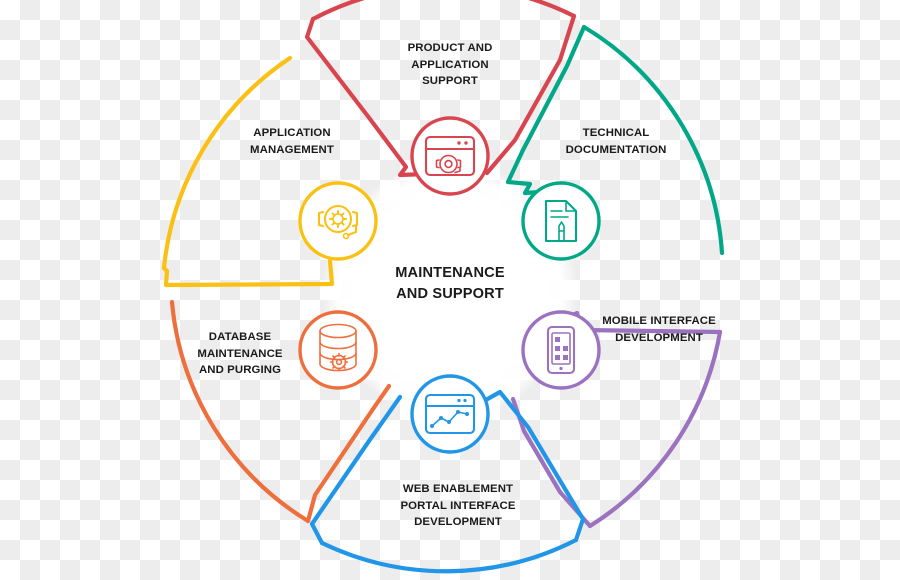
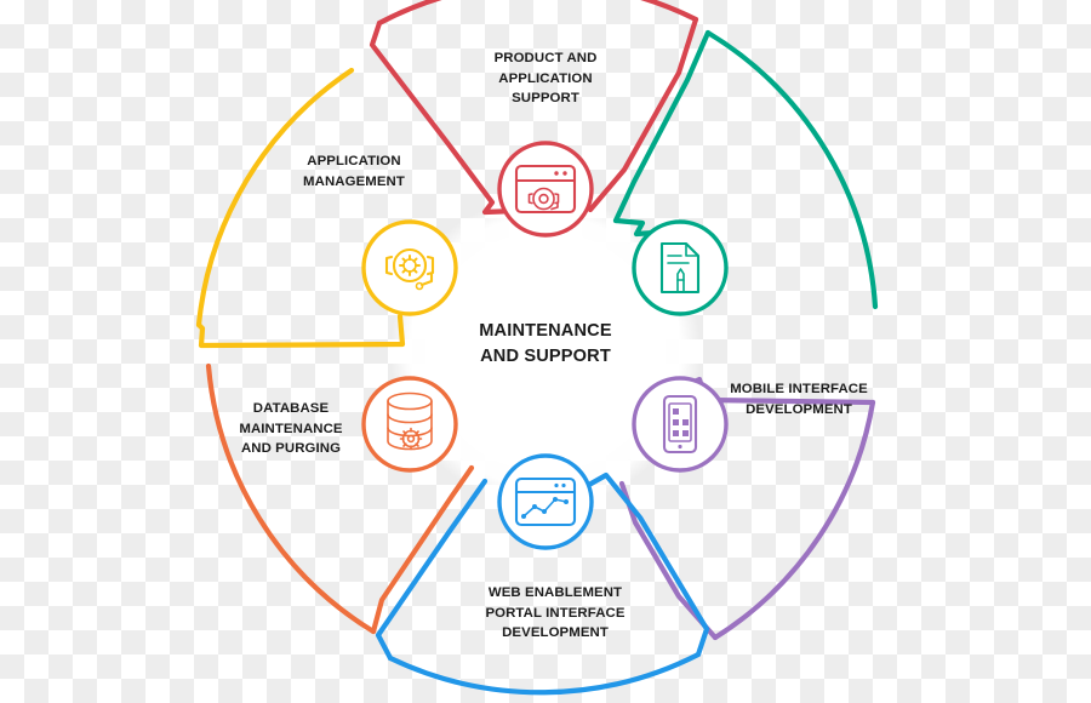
  MAINTENANCE
  AND SUPPORT
  PRODUCT AND
  APPLICATION
  SUPPORT
- TECHNICAL
- DOCUMENTATION
  MOBILE INTERFACE
  DEVELOPMENT
  WEB ENABLEMENT
  PORTAL INTERFACE
  DEVELOPMENT
  DATABASE
  MAINTENANCE
  AND PURGING
  APPLICATION
  MANAGEMENT
